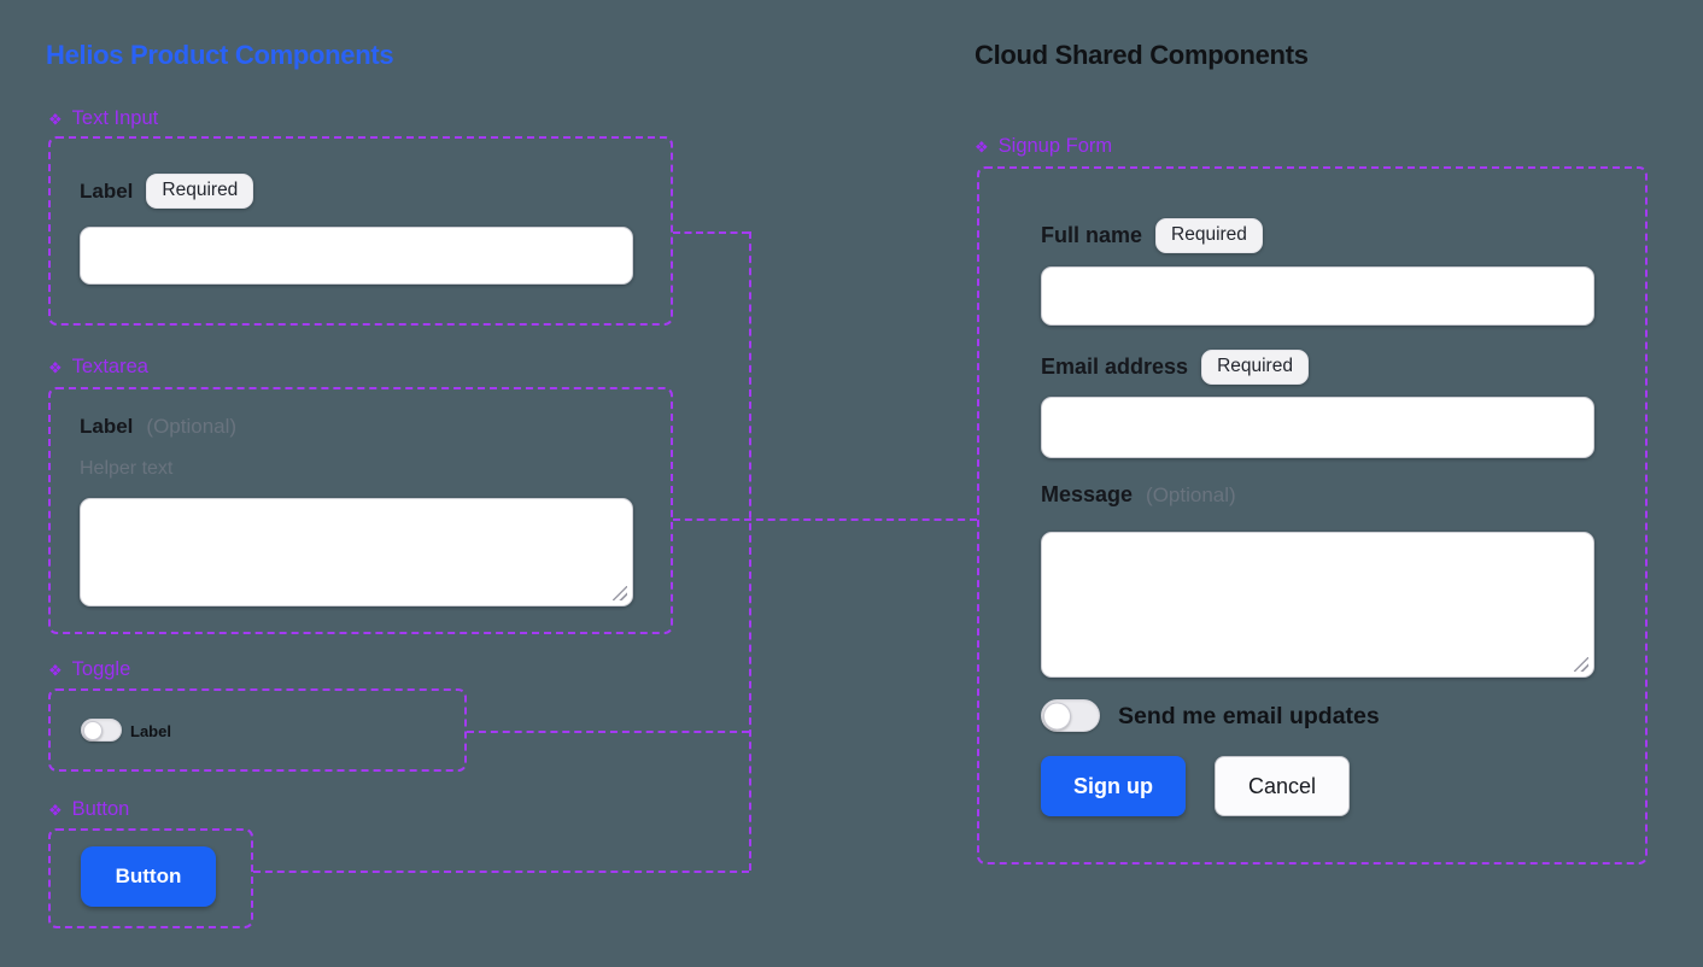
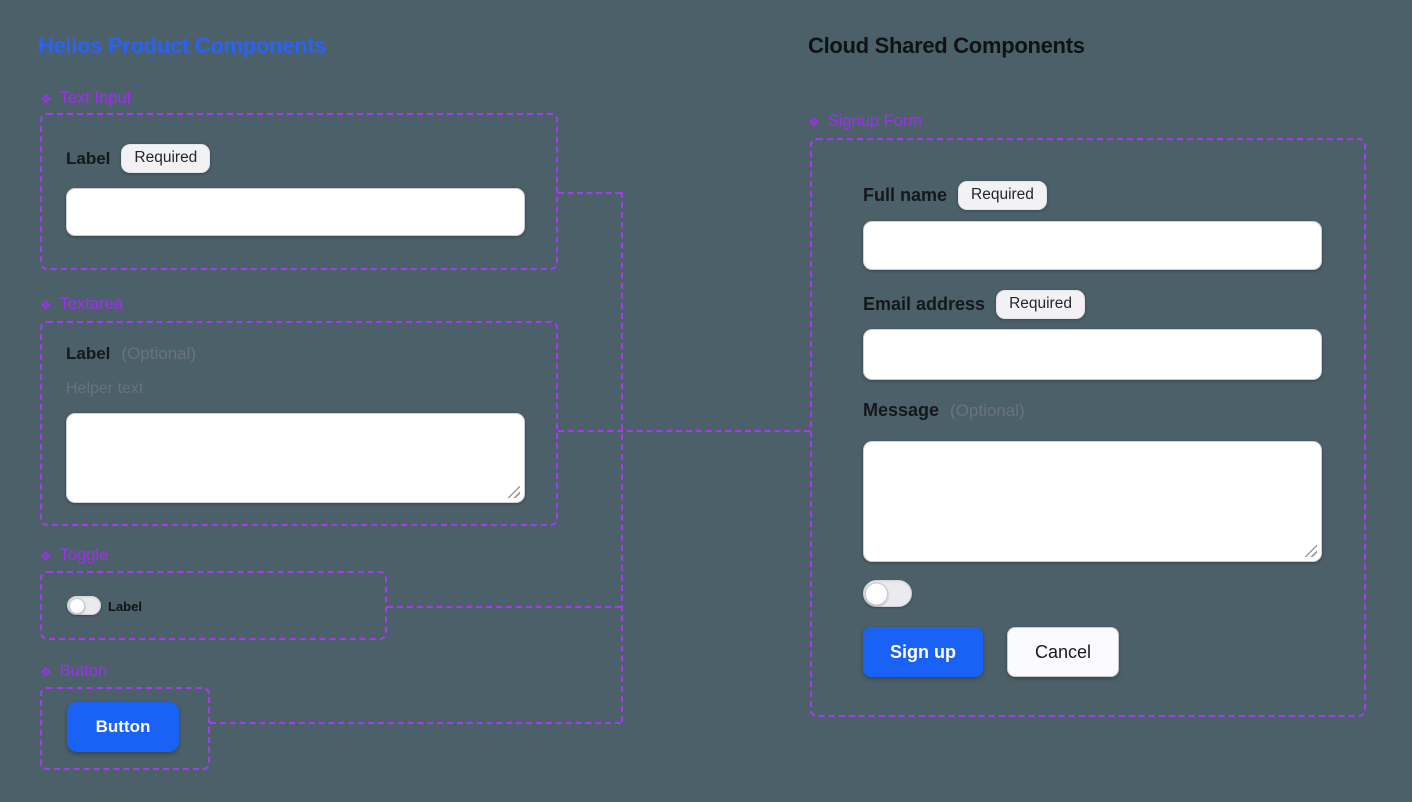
  Helios Product Components
  Cloud Shared Components
  ❖
  Text Input
  Label
  Required
  ❖
  Textarea
  Label
  (Optional)
  Helper text
  ❖
  Toggle
  Label
  ❖
  Button
  Button
  ❖
  Signup Form
  Full name
  Required
  Email address
  Required
  Message
  (Optional)
- Send me email updates
  Sign up
  Cancel
